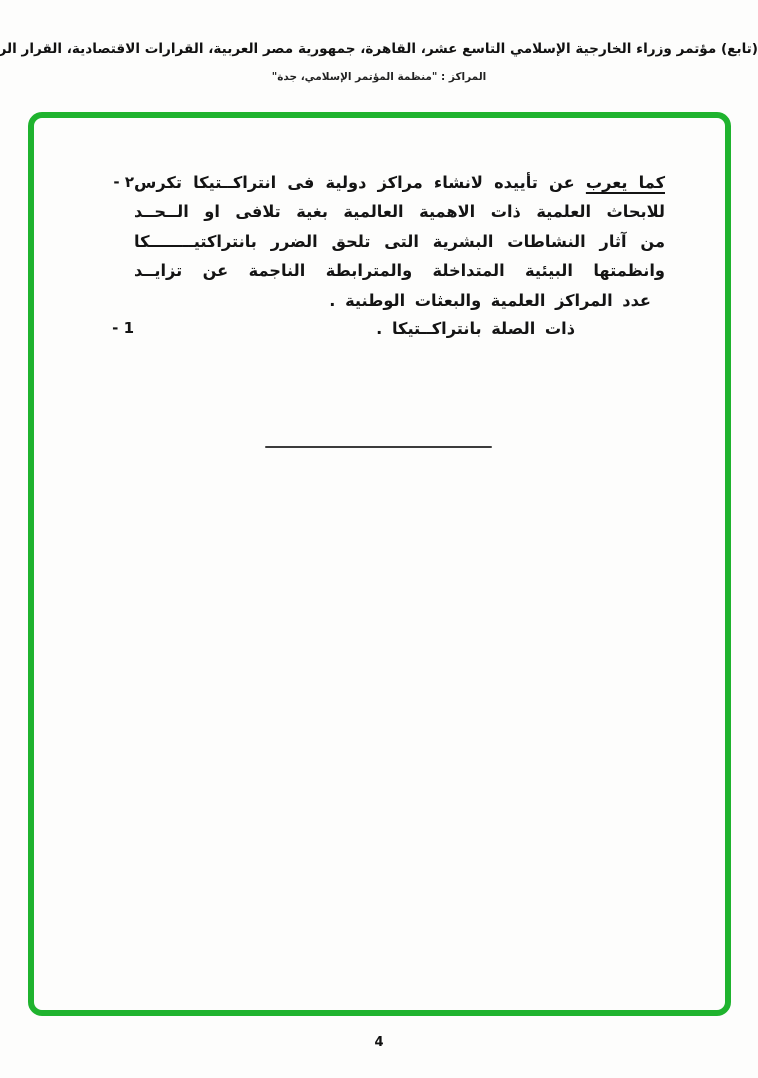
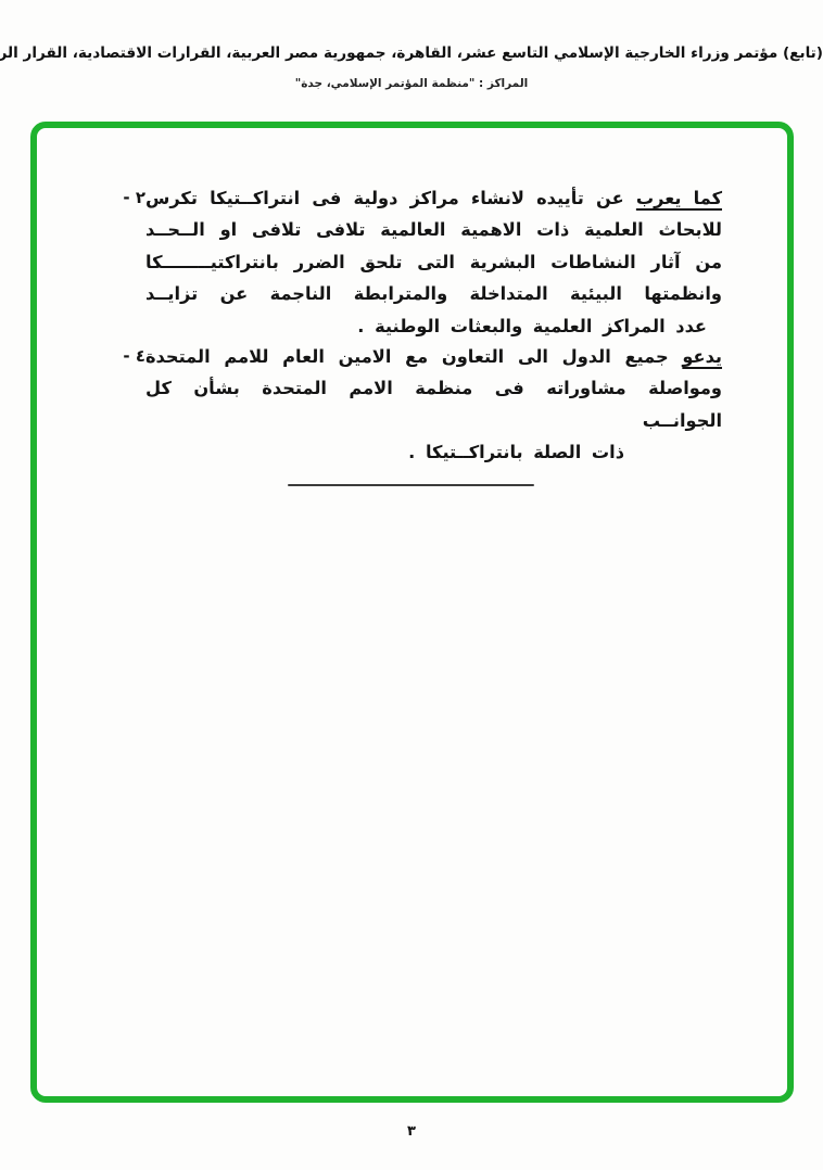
  (تابع) مؤتمر وزراء الخارجية الإسلامي التاسع عشر، القاهرة، جمهورية مصر العربية، القرارات الاقتصادية، القرار الر
  المراكز : "منظمة المؤتمر الإسلامي، جدة"
  ٢ -
  كما يعرب عن تأييده لانشاء مراكز دولية فى انتراكــتيكا تكرس
- للابحاث العلمية ذات الاهمية العالمية بغية تلافى او الــحــد
+ للابحاث العلمية ذات الاهمية العالمية تلافى تلافى او الــحــد
  من آثار النشاطات البشرية التى تلحق الضرر بانتراكتيــــــــكا
  وانظمتها البيئية المتداخلة والمترابطة الناجمة عن تزايــد
  عدد المراكز العلمية والبعثات الوطنية .
- 1 -
+ ٤ -
+ يدعو جميع الدول الى التعاون مع الامين العام للامم المتحدة
+ ومواصلة مشاوراته فى منظمة الامم المتحدة بشأن كل الجوانــب
  ذات الصلة بانتراكــتيكا .
- 4
+ ٣
